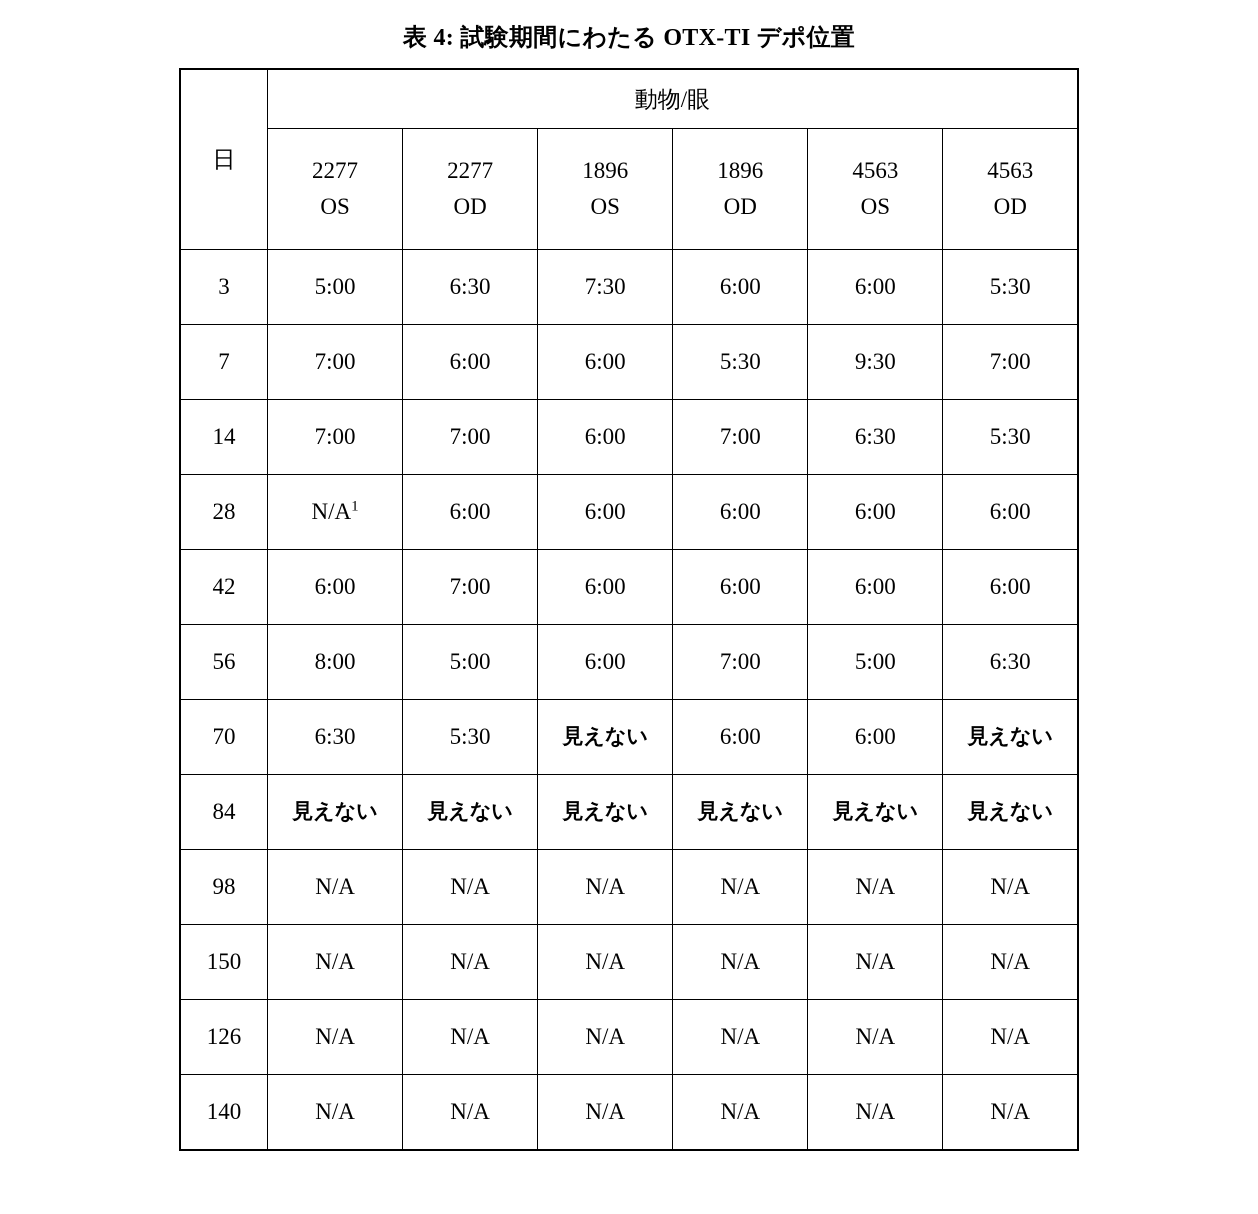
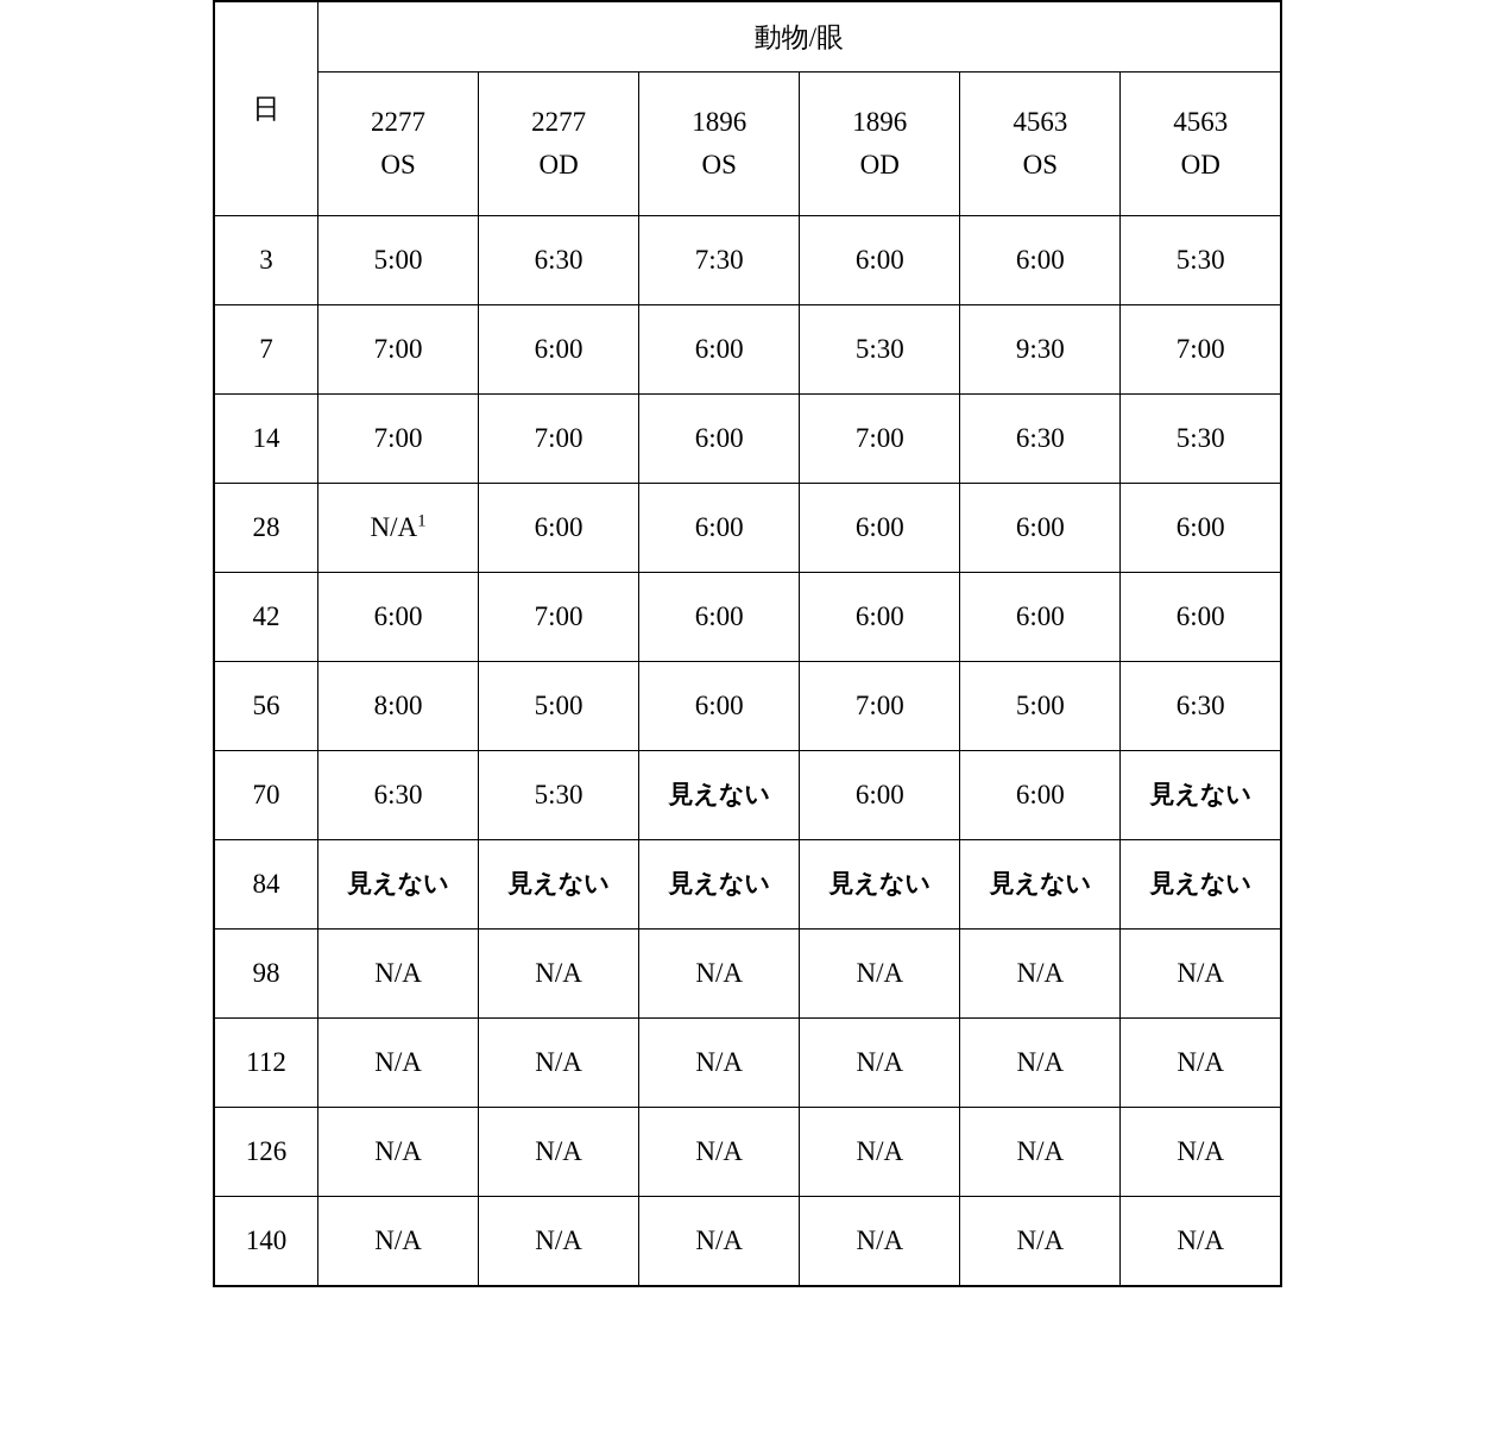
- 表 4: 試験期間にわたる OTX-TI デポ位置
  日	動物/眼
  2277 OS	2277 OD	1896 OS	1896 OD	4563 OS	4563 OD
  3	5:00	6:30	7:30	6:00	6:00	5:30
  7	7:00	6:00	6:00	5:30	9:30	7:00
  14	7:00	7:00	6:00	7:00	6:30	5:30
  28	N/A1	6:00	6:00	6:00	6:00	6:00
  42	6:00	7:00	6:00	6:00	6:00	6:00
  56	8:00	5:00	6:00	7:00	5:00	6:30
  70	6:30	5:30	見えない	6:00	6:00	見えない
  84	見えない	見えない	見えない	見えない	見えない	見えない
  98	N/A	N/A	N/A	N/A	N/A	N/A
- 150	N/A	N/A	N/A	N/A	N/A	N/A
+ 112	N/A	N/A	N/A	N/A	N/A	N/A
  126	N/A	N/A	N/A	N/A	N/A	N/A
  140	N/A	N/A	N/A	N/A	N/A	N/A
